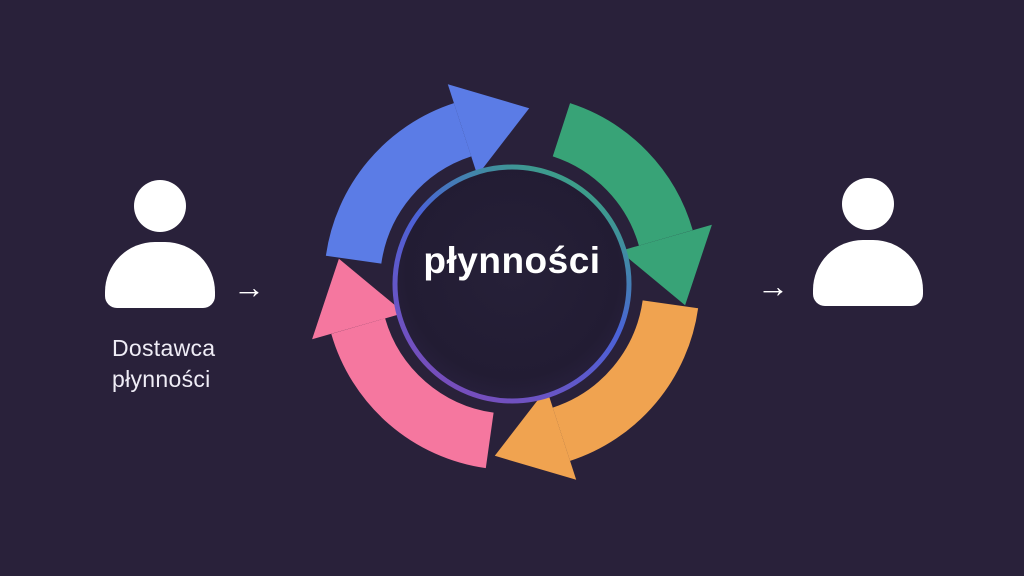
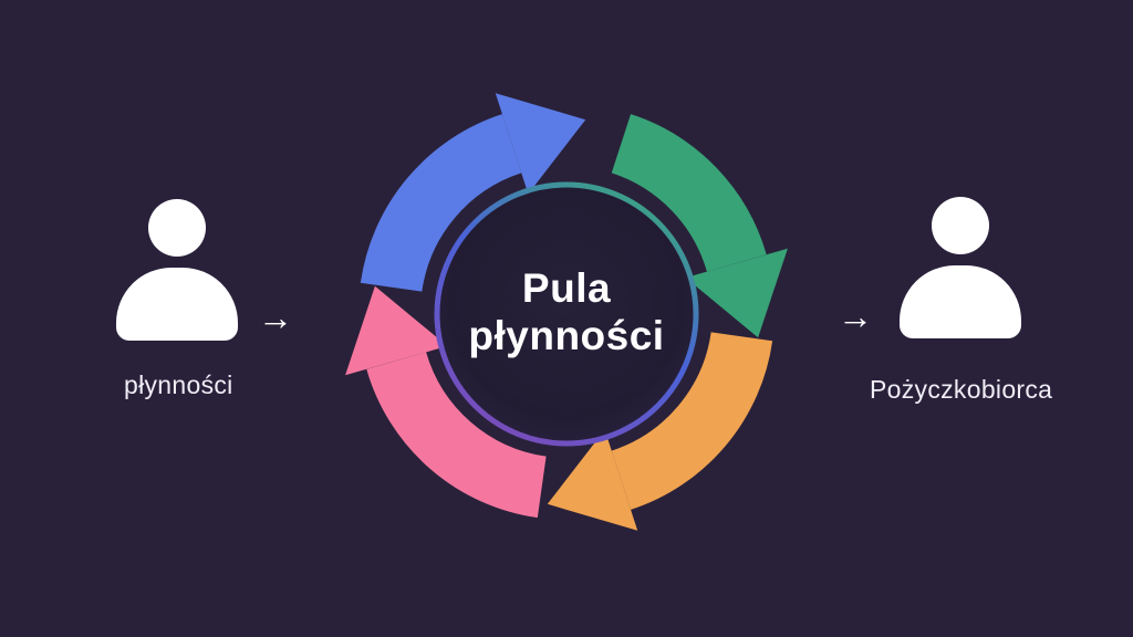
+ Pula
  płynności
- Dostawca
  płynności
+ Pożyczkobiorca
  →
  →
